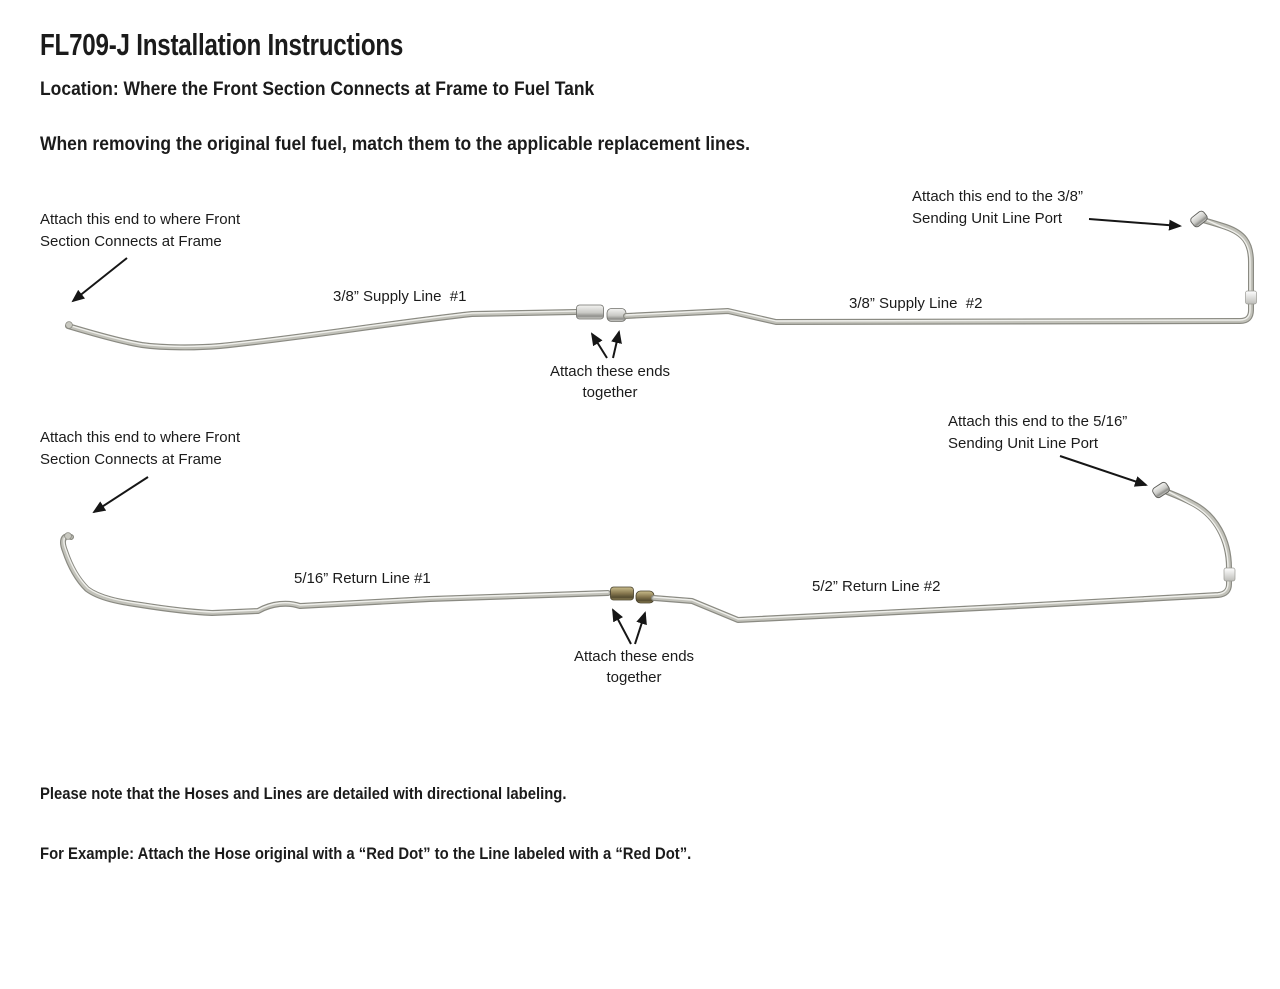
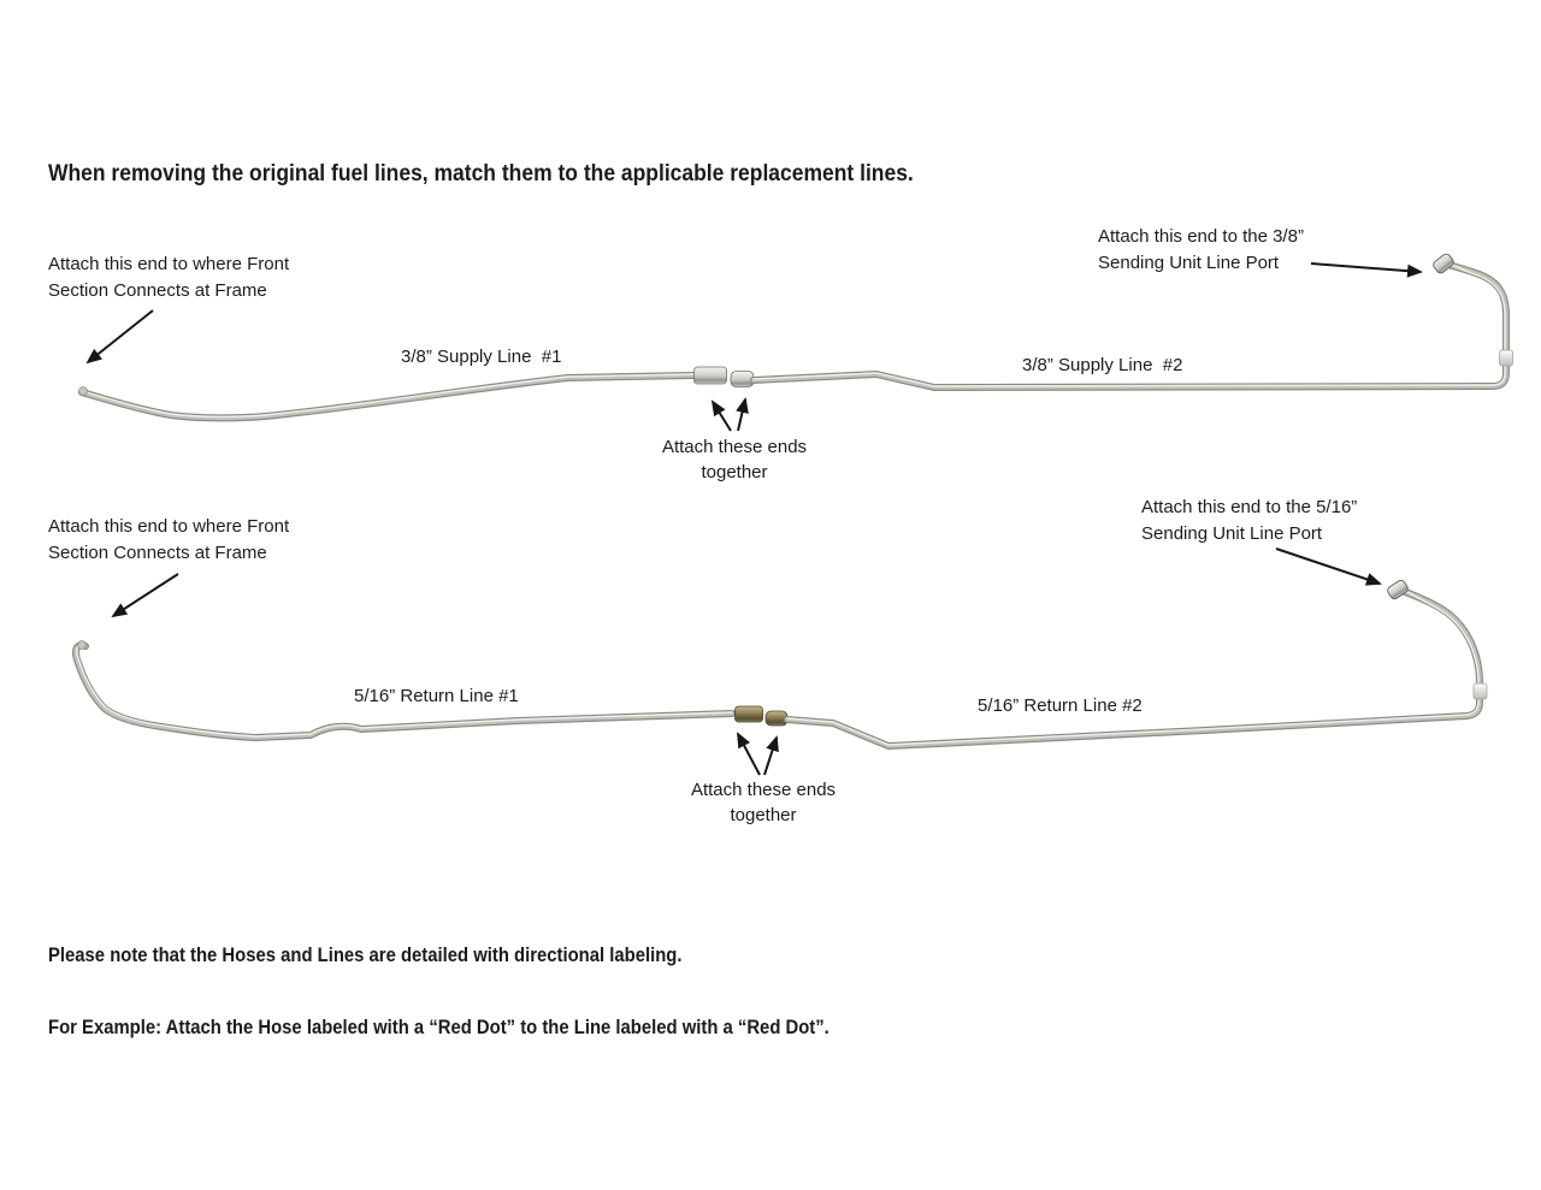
- FL709-J Installation Instructions
- Location: Where the Front Section Connects at Frame to Fuel Tank
- When removing the original fuel fuel, match them to the applicable replacement lines.
+ When removing the original fuel lines, match them to the applicable replacement lines.
  Attach this end to where Front
  Section Connects at Frame
  3/8” Supply Line #1
  3/8” Supply Line #2
  Attach these ends
  together
  Attach this end to the 3/8”
  Sending Unit Line Port
  Attach this end to where Front
  Section Connects at Frame
  5/16” Return Line #1
- 5/2” Return Line #2
+ 5/16” Return Line #2
  Attach these ends
  together
  Attach this end to the 5/16”
  Sending Unit Line Port
  Please note that the Hoses and Lines are detailed with directional labeling.
- For Example: Attach the Hose original with a “Red Dot” to the Line labeled with a “Red Dot”.
+ For Example: Attach the Hose labeled with a “Red Dot” to the Line labeled with a “Red Dot”.
